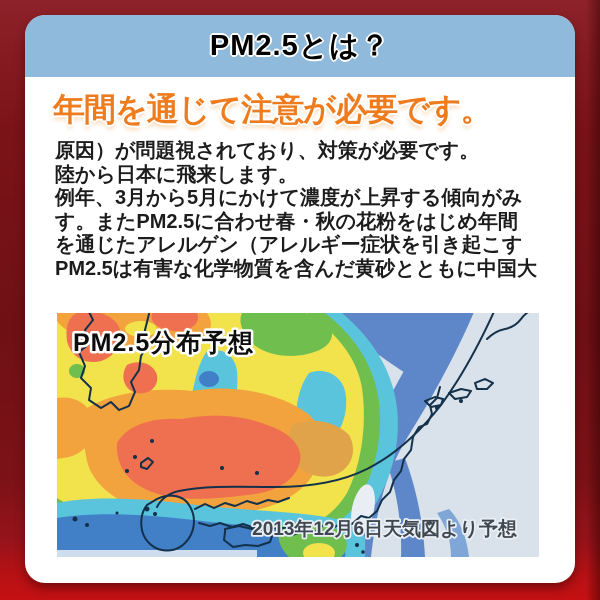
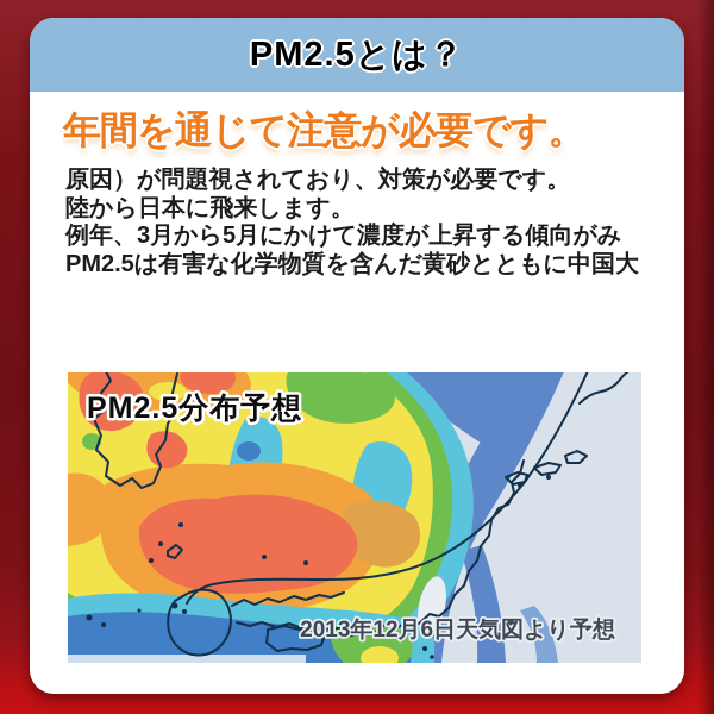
  PM2.5とは？
  年間を通じて注意が必要です。
  原因）が問題視されており、対策が必要です。
  陸から日本に飛来します。
  例年、3月から5月にかけて濃度が上昇する傾向がみ
- す。またPM2.5に合わせ春・秋の花粉をはじめ年間
- を通じたアレルゲン（アレルギー症状を引き起こす
  PM2.5は有害な化学物質を含んだ黄砂とともに中国大
  PM2.5分布予想
  2013年12月6日天気図より予想
